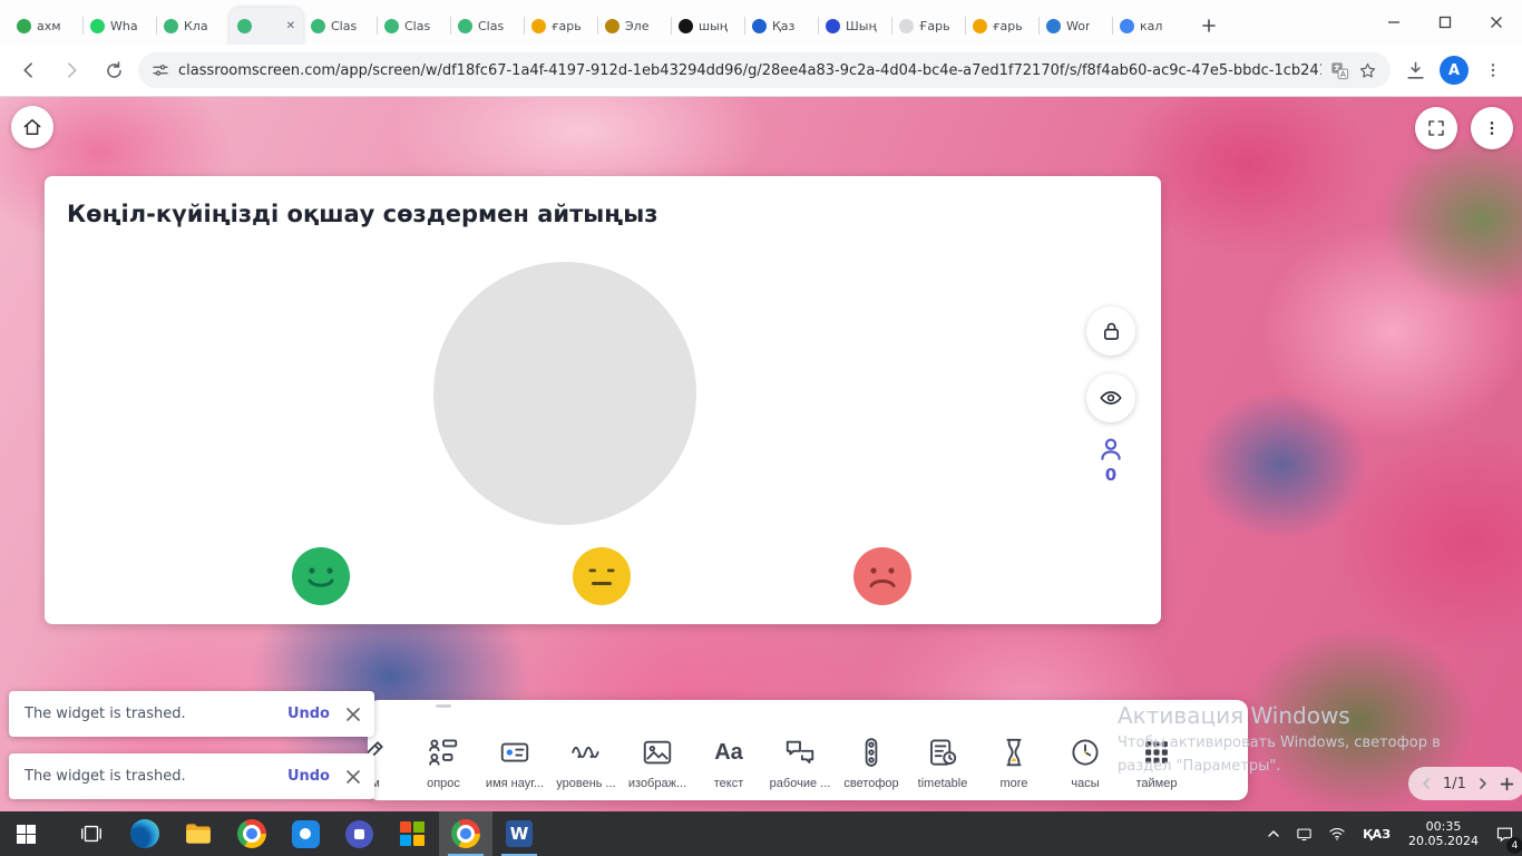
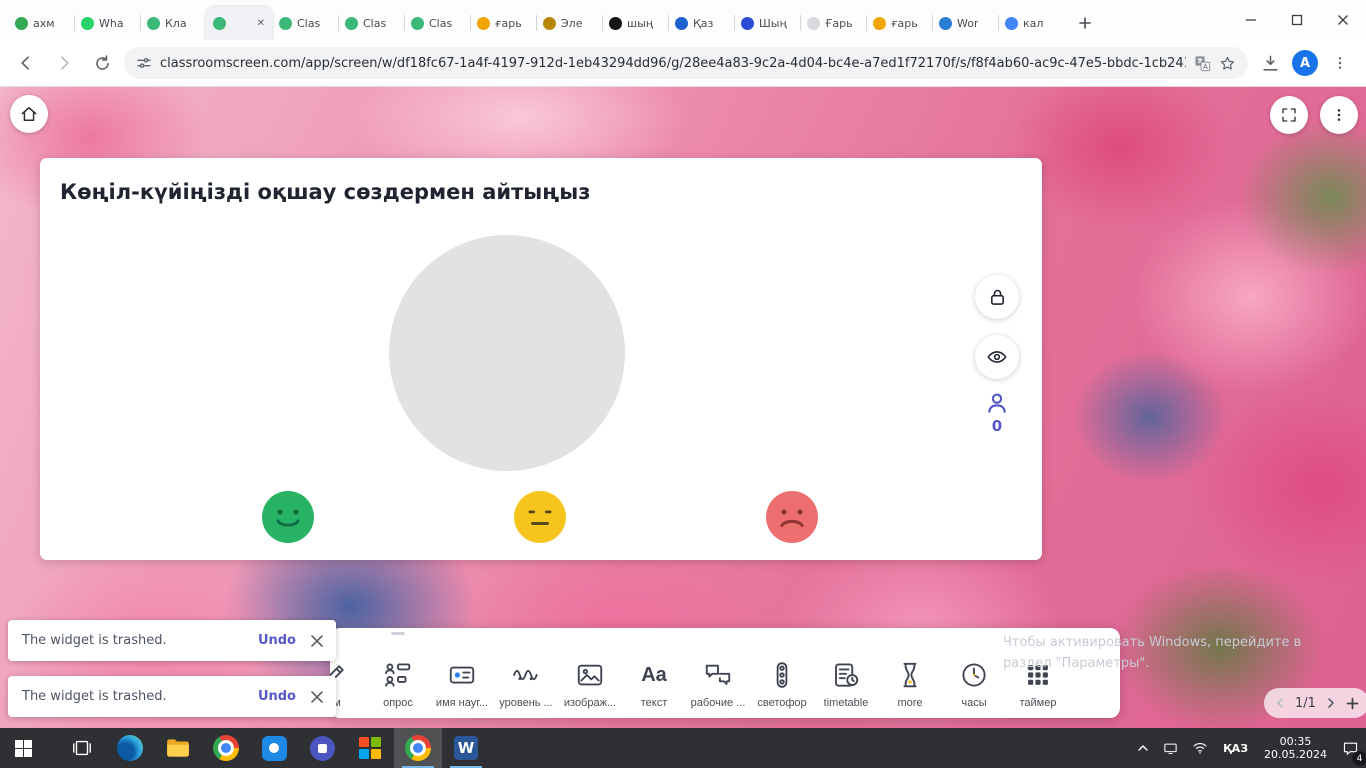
  ахм
  Wha
  Кла
  ✕
  Clas
  Clas
  Clas
  ғарь
  Эле
  шың
  Қаз
  Шың
  Ғарь
  ғарь
  Wor
  кал
  classroomscreen.com/app/screen/w/df18fc67-1a4f-4197-912d-1eb43294dd96/g/28ee4a83-9c2a-4d04-bc4e-a7ed1f72170f/s/f8f4ab60-ac9c-47e5-bbdc-1cb24
  A
  Көңіл-күйіңізді оқшау сөздермен айтыңыз
  0
  The widget is trashed.
  Undo
  The widget is trashed.
  Undo
  опрос
  имя науг...
  уровень ...
  изображ...
  Aa
  текст
  рабочие ...
  светофор
  timetable
  more
  часы
  таймер
  1/1
- Активация Windows
- Чтобы активировать Windows, светофор в
+ Чтобы активировать Windows, перейдите в
  раздел "Параметры".
  W
  ҚАЗ
  00:35
  20.05.2024
  4
